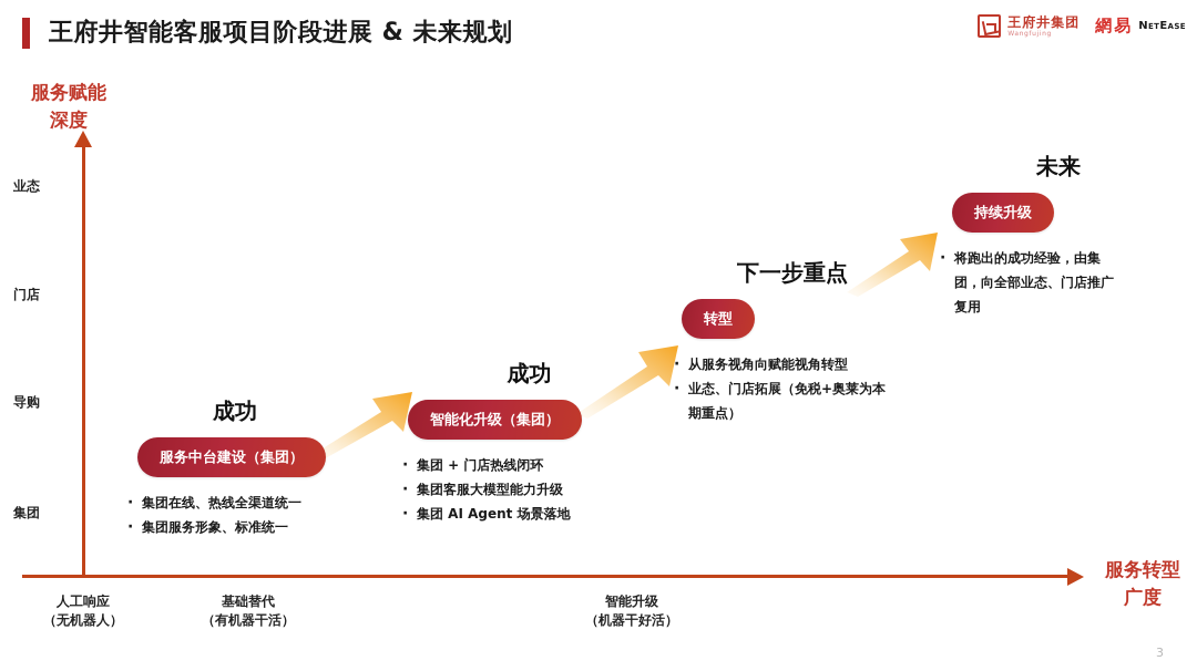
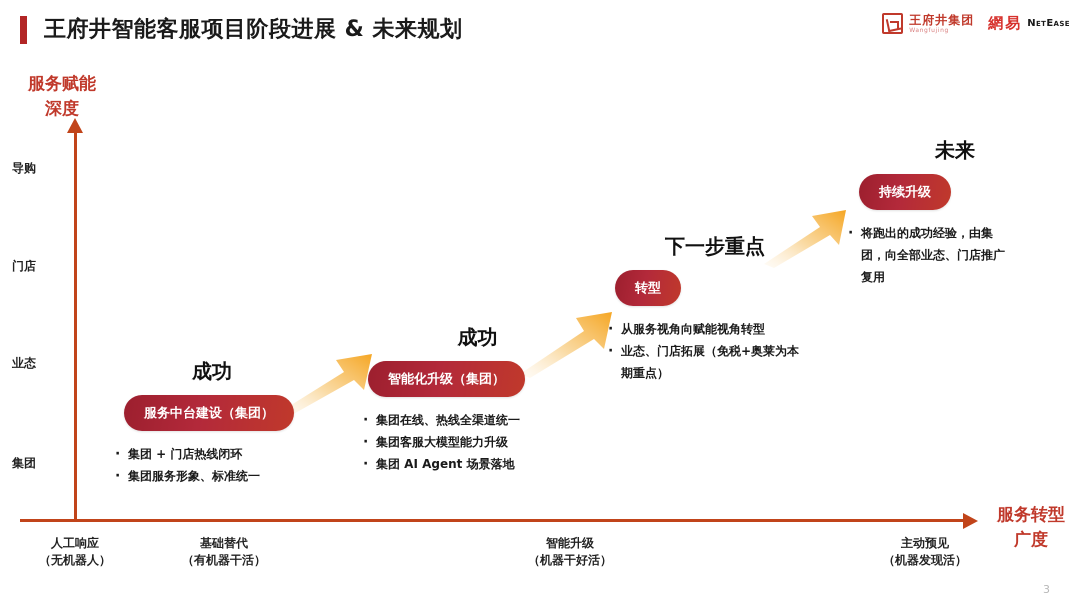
  王府井智能客服项目阶段进展 & 未来规划
  王府井集团
  網易
  NetEase
  服务赋能
  深度
  服务转型
  广度
- 业态
+ 导购
  门店
- 导购
+ 业态
  集团
  人工响应
  （无机器人）
  基础替代
  （有机器干活）
  智能升级
  （机器干好活）
+ 主动预见
+ （机器发现活）
  成功
  服务中台建设（集团）
- 集团在线、热线全渠道统一
+ 集团 + 门店热线闭环
  集团服务形象、标准统一
  成功
  智能化升级（集团）
- 集团 + 门店热线闭环
+ 集团在线、热线全渠道统一
  集团客服大模型能力升级
  集团 AI Agent 场景落地
  下一步重点
  转型
  从服务视角向赋能视角转型
  业态、门店拓展（免税+奥莱为本期重点）
  未来
  持续升级
  将跑出的成功经验，由集团，向全部业态、门店推广复用
  3
